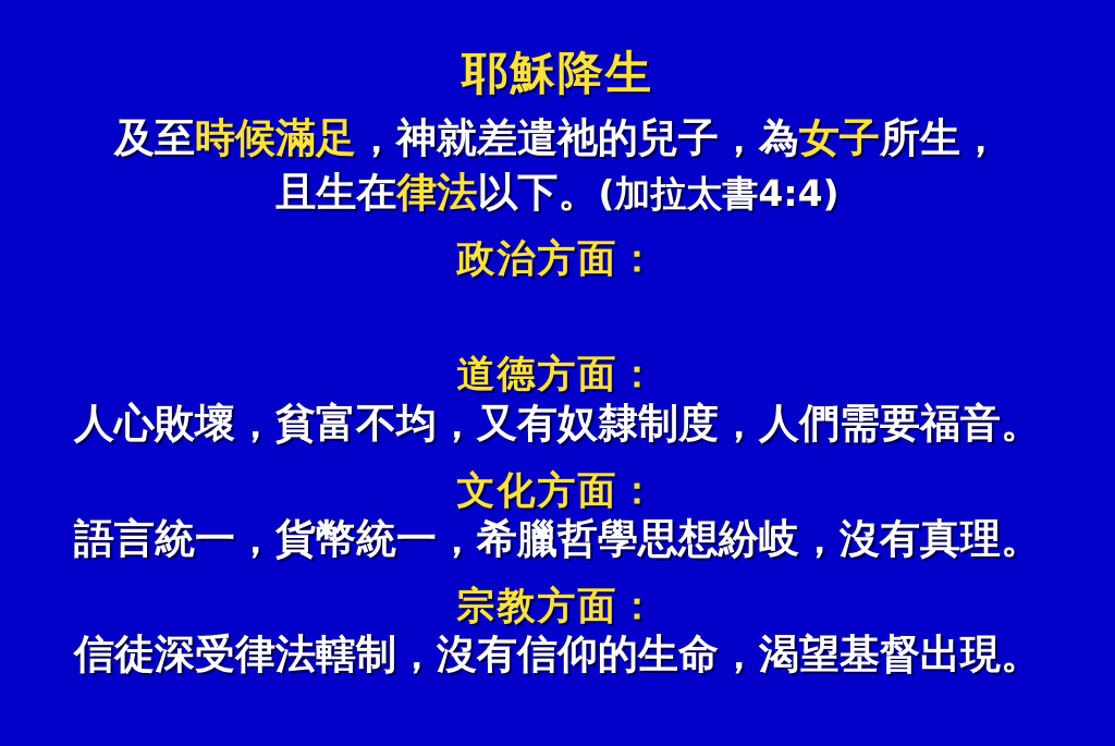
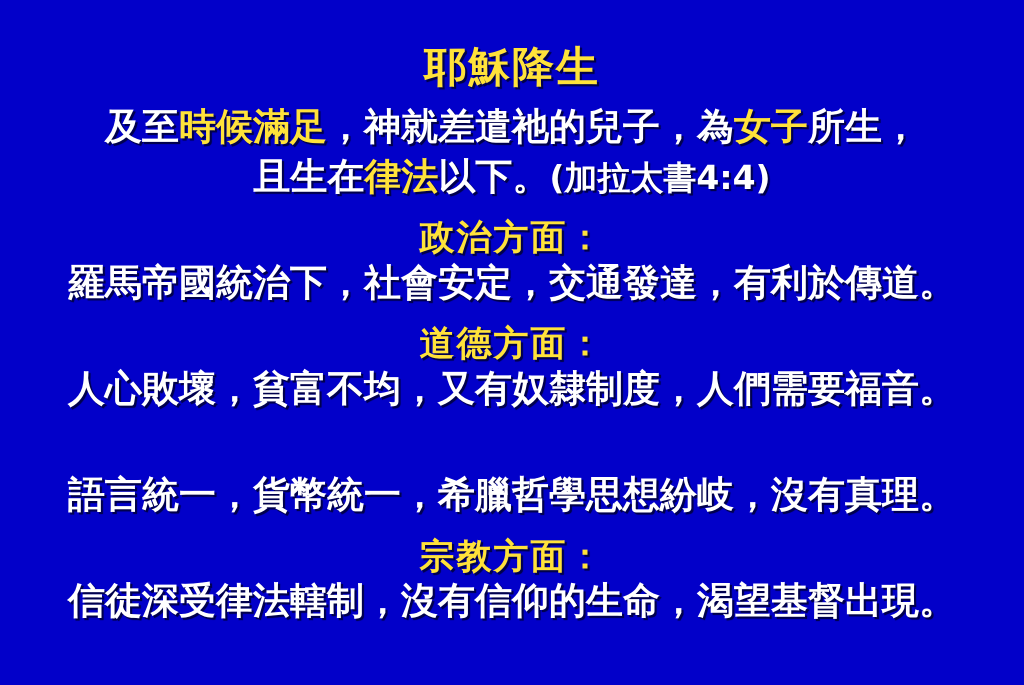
  耶穌降生
  及至時候滿足，神就差遣祂的兒子，為女子所生，
  且生在律法以下。(加拉太書4:4)
  政治方面：
+ 羅馬帝國統治下，社會安定，交通發達，有利於傳道。
  道德方面：
  人心敗壞，貧富不均，又有奴隸制度，人們需要福音。
- 文化方面：
  語言統一，貨幣統一，希臘哲學思想紛岐，沒有真理。
  宗教方面：
  信徒深受律法轄制，沒有信仰的生命，渴望基督出現。
